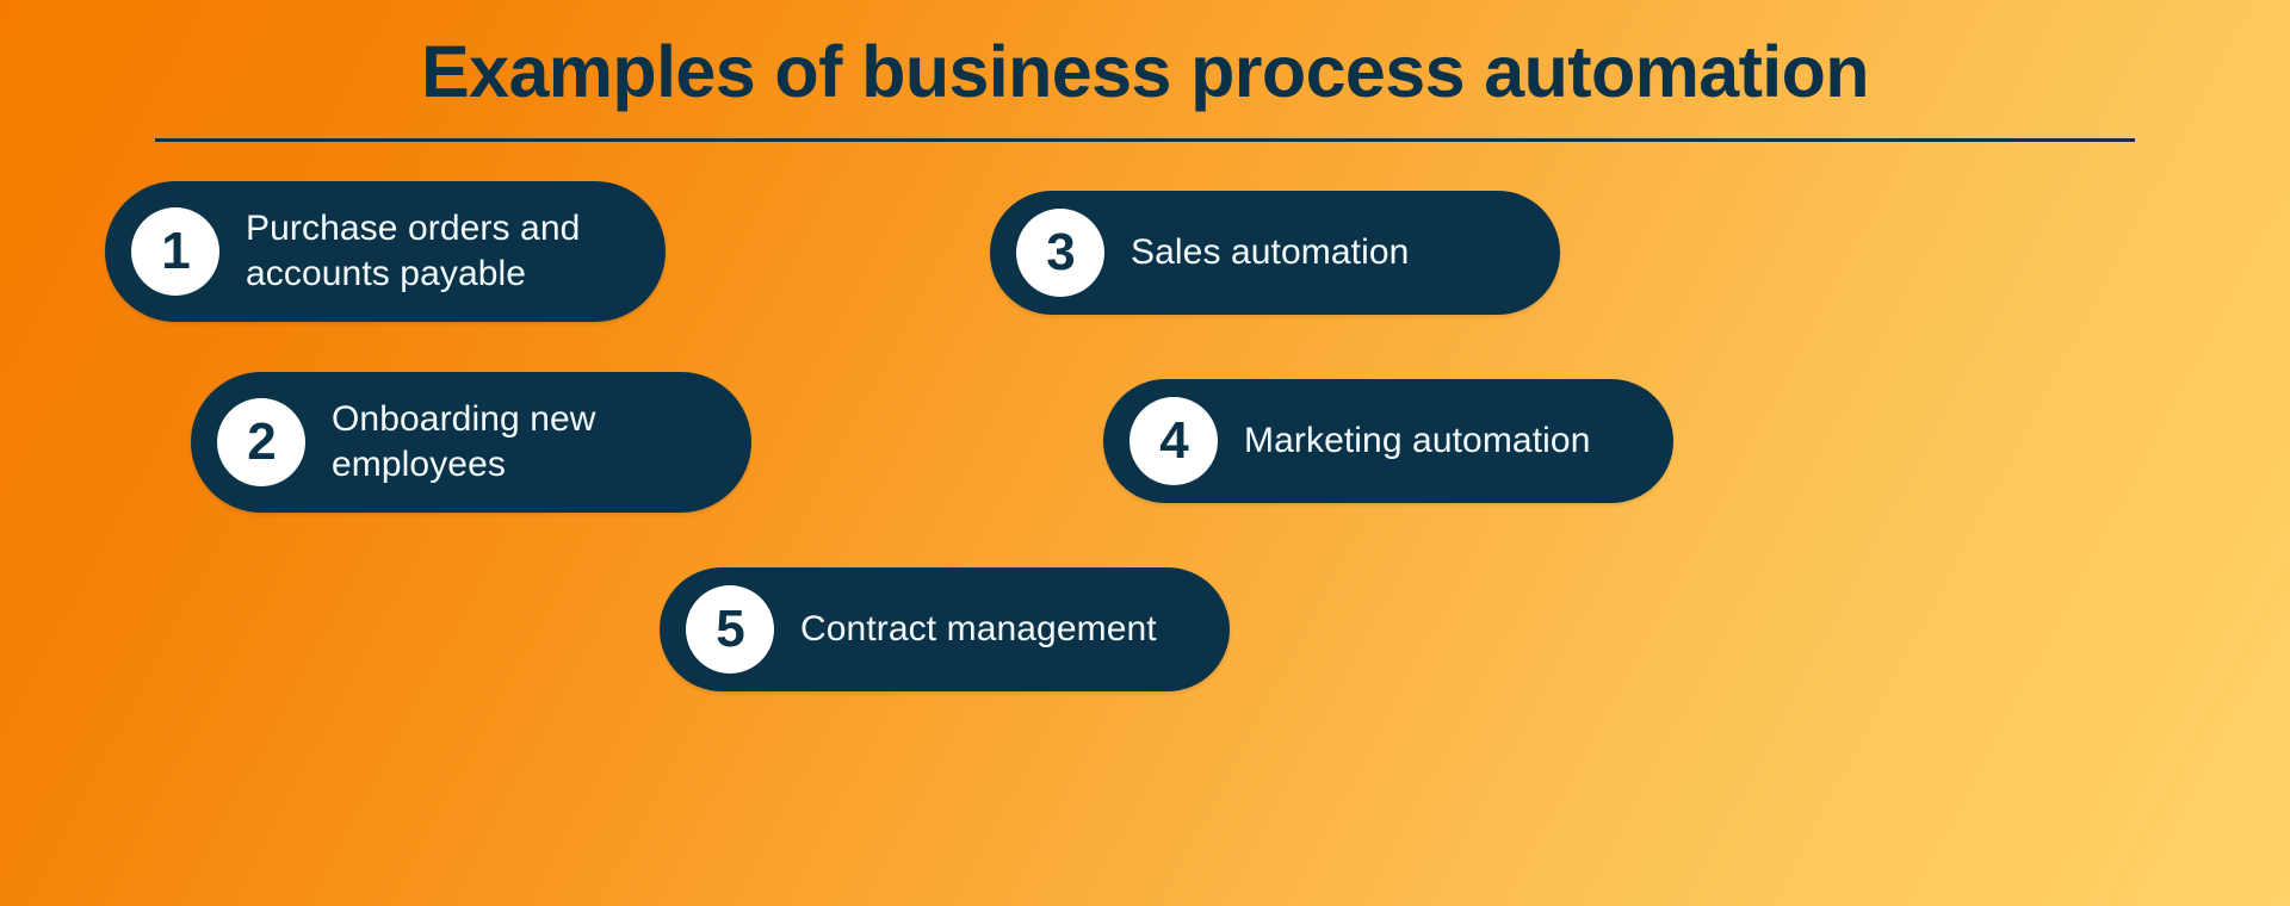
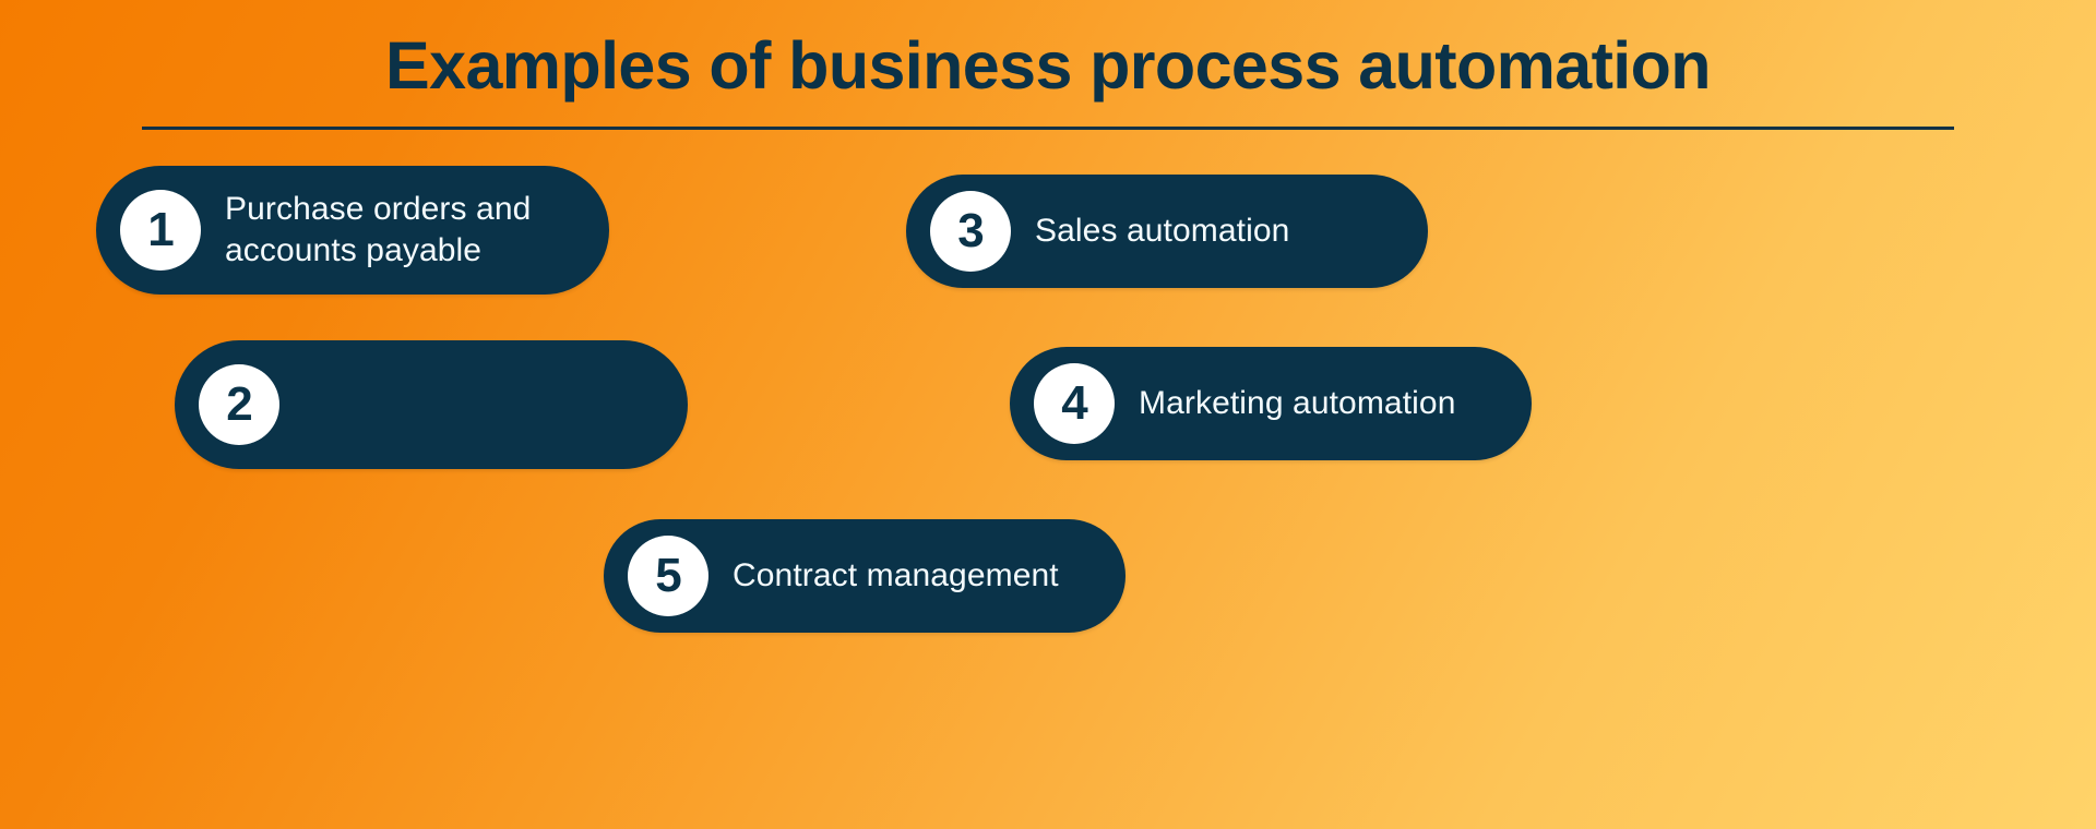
  Examples of business process automation
  1
  Purchase orders and accounts payable
  2
- Onboarding new employees
  3
  Sales automation
  4
  Marketing automation
  5
  Contract management
